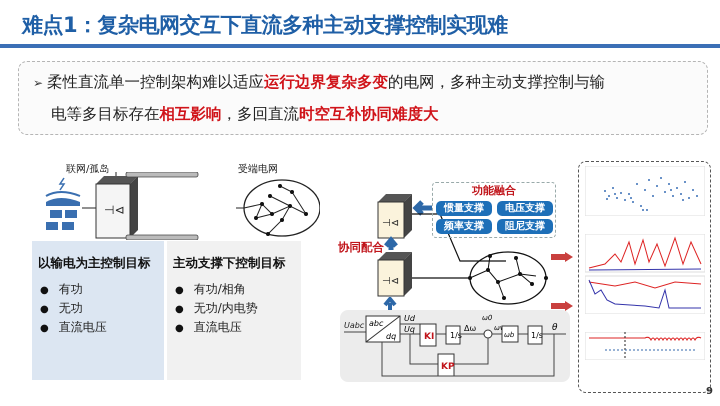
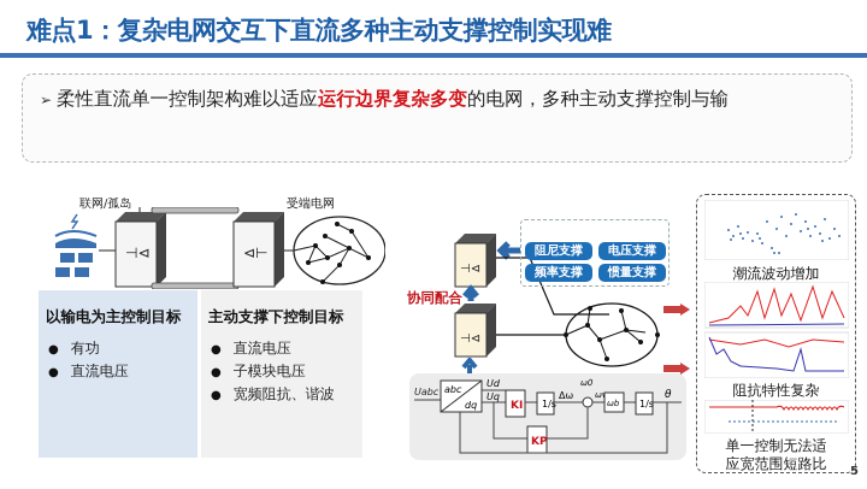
  难点1：复杂电网交互下直流多种主动支撑控制实现难
  ➢ 柔性直流单一控制架构难以适应运行边界复杂多变的电网，多种主动支撑控制与输
- 电等多目标存在相互影响，多回直流时空互补协同难度大
  联网/孤岛
  受端电网
  ⊣⊲
+ ⊲⊢
  以输电为主控制目标
  有功
- 无功
  直流电压
  主动支撑下控制目标
- 有功/相角
- 无功/内电势
  直流电压
+ 子模块电压
+ 宽频阻抗、谐波
  ⊣⊲
  ⊣⊲
- 功能融合
- 惯量支撑
+ 阻尼支撑
  电压支撑
  频率支撑
- 阻尼支撑
+ 惯量支撑
  协同配合
  Uabc
  abc
  dq
  Ud
  Uq
  KI
  1/s
  Δω
  ω0
  ωb
  1/s
  θ
  KP
+ 潮流波动增加
+ 阻抗特性复杂
+ 单一控制无法适
+ 应宽范围短路比
- 9
+ 5
